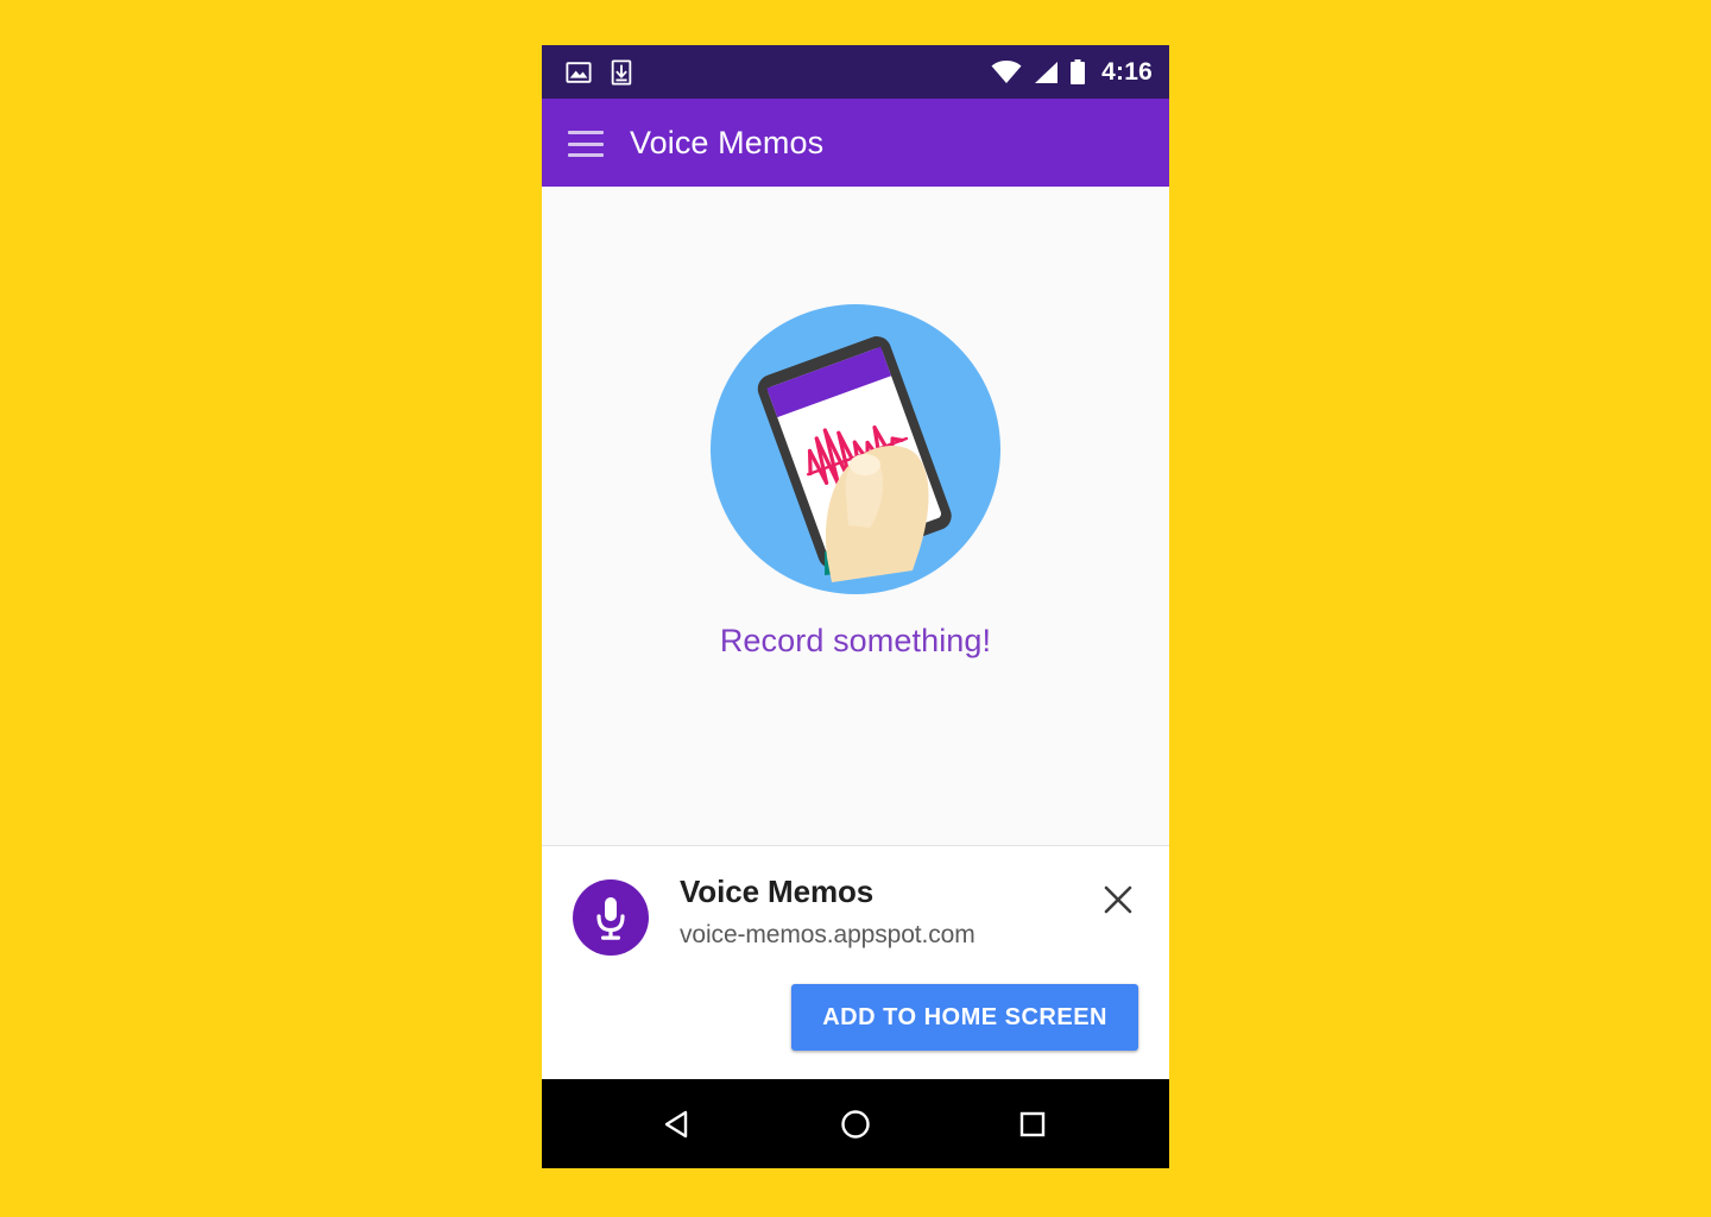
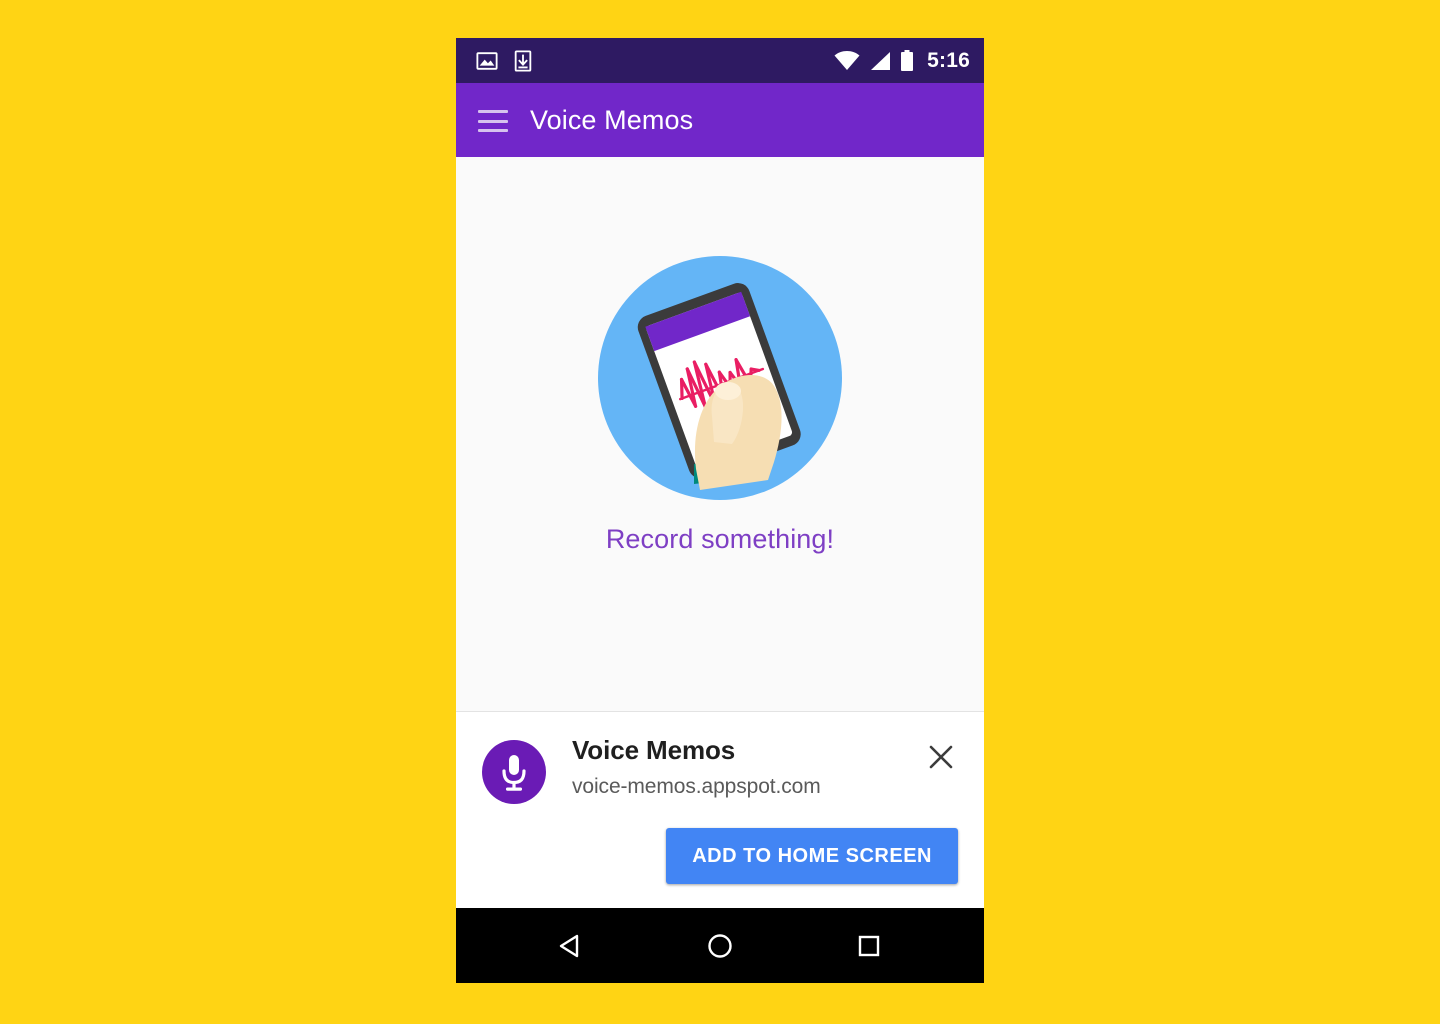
- 4:16
+ 5:16
  Voice Memos
  Record something!
  Voice Memos
  voice-memos.appspot.com
  ADD TO HOME SCREEN
